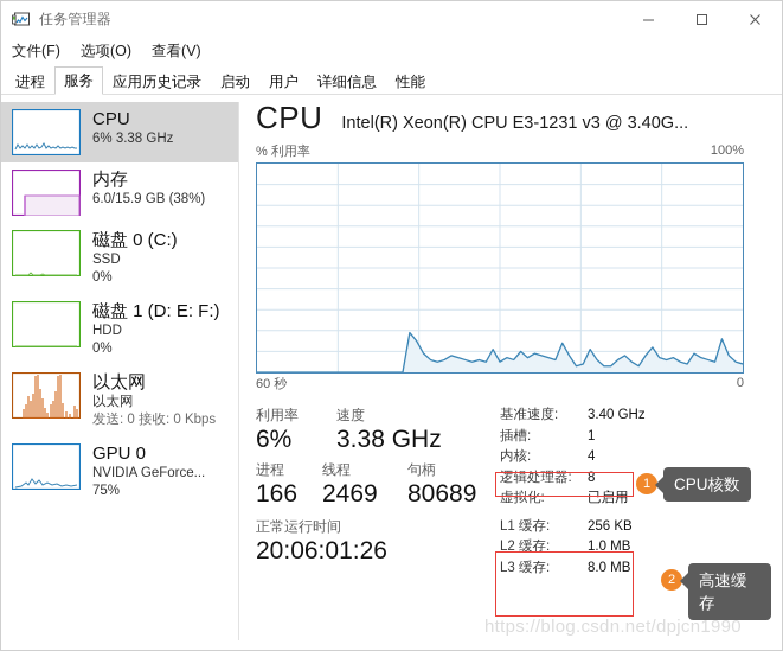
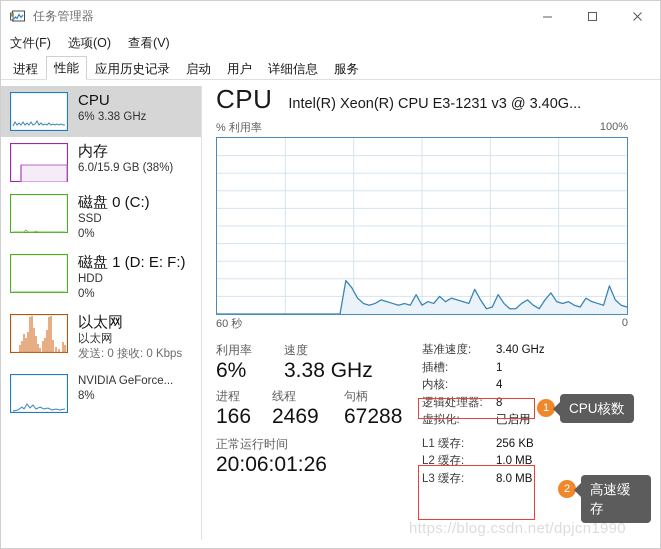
  任务管理器
  文件(F)
  选项(O)
  查看(V)
  进程
- 服务
+ 性能
  应用历史记录
  启动
  用户
  详细信息
- 性能
+ 服务
  CPU
  6% 3.38 GHz
  内存
  6.0/15.9 GB (38%)
  磁盘 0 (C:)
  SSD
  0%
  磁盘 1 (D: E: F:)
  HDD
  0%
  以太网
  以太网
  发送: 0 接收: 0 Kbps
- GPU 0
  NVIDIA GeForce...
- 75%
+ 8%
  CPU
  Intel(R) Xeon(R) CPU E3-1231 v3 @ 3.40G...
  % 利用率
  100%
  60 秒
  0
  利用率
  6%
  速度
  3.38 GHz
  进程
  166
  线程
  2469
  句柄
- 80689
+ 67288
  正常运行时间
  20:06:01:26
  基准速度:
  3.40 GHz
  插槽:
  1
  内核:
  4
  逻辑处理器:
  8
  虚拟化:
  已启用
  L1 缓存:
  256 KB
  L2 缓存:
  1.0 MB
  L3 缓存:
  8.0 MB
  1
  CPU核数
  2
  高速缓存
  https://blog.csdn.net/dpjcn1990
